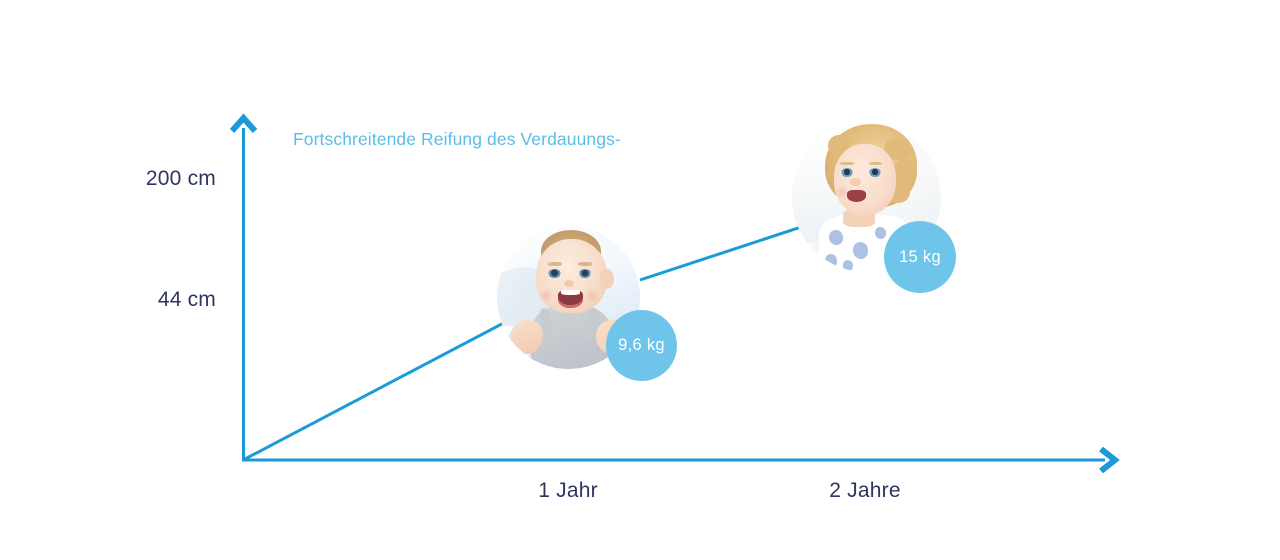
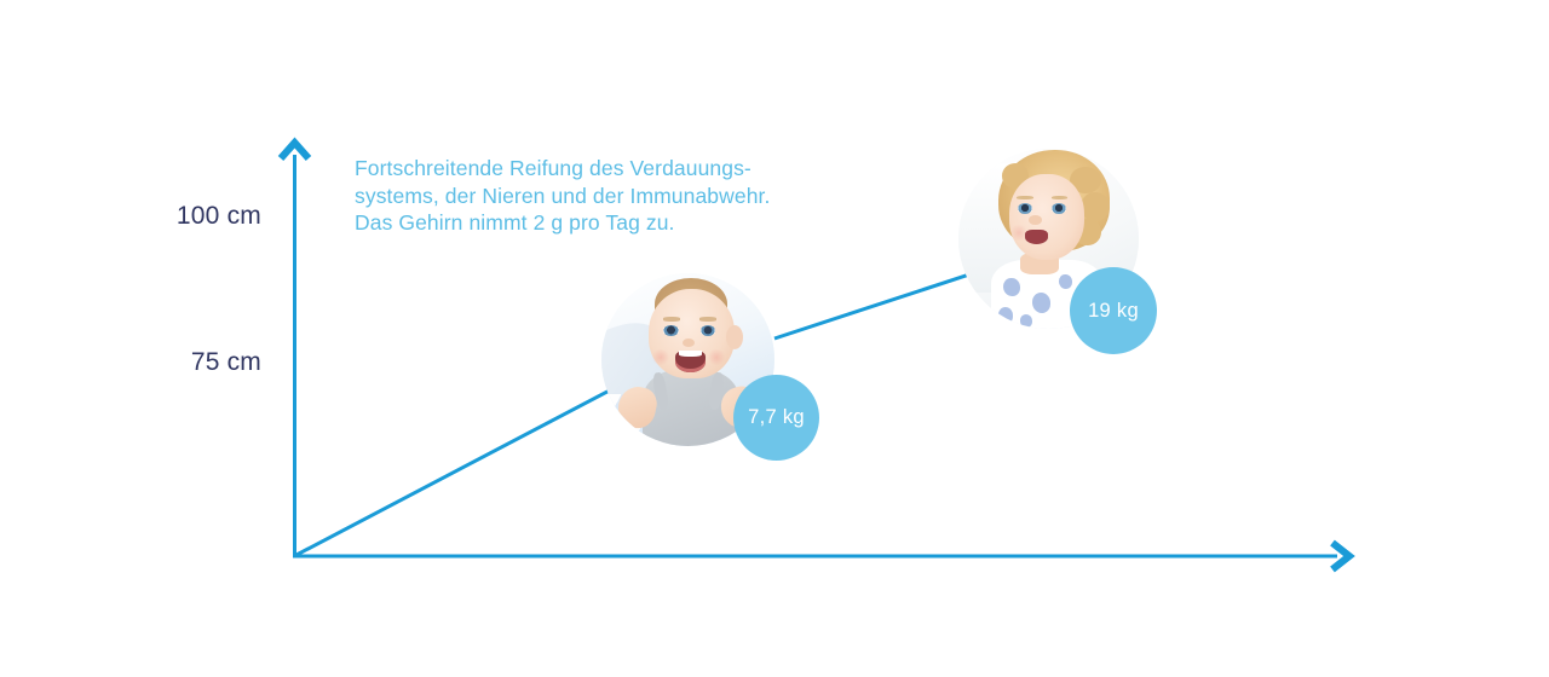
- 200 cm
+ 100 cm
- 44 cm
+ 75 cm
- 1 Jahr
- 2 Jahre
  Fortschreitende Reifung des Verdauungs-
+ systems, der Nieren und der Immunabwehr.
+ Das Gehirn nimmt 2 g pro Tag zu.
- 9,6 kg
+ 7,7 kg
- 15 kg
+ 19 kg
